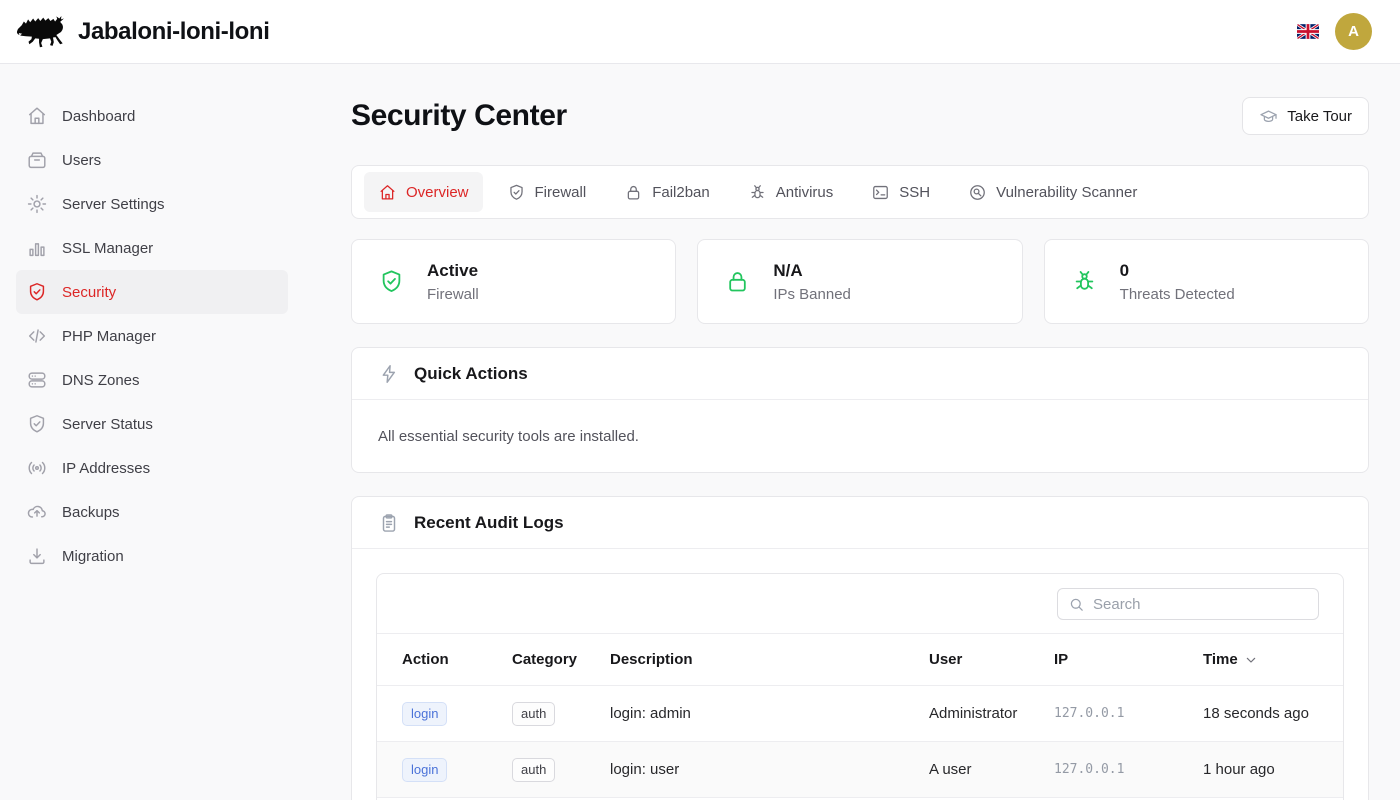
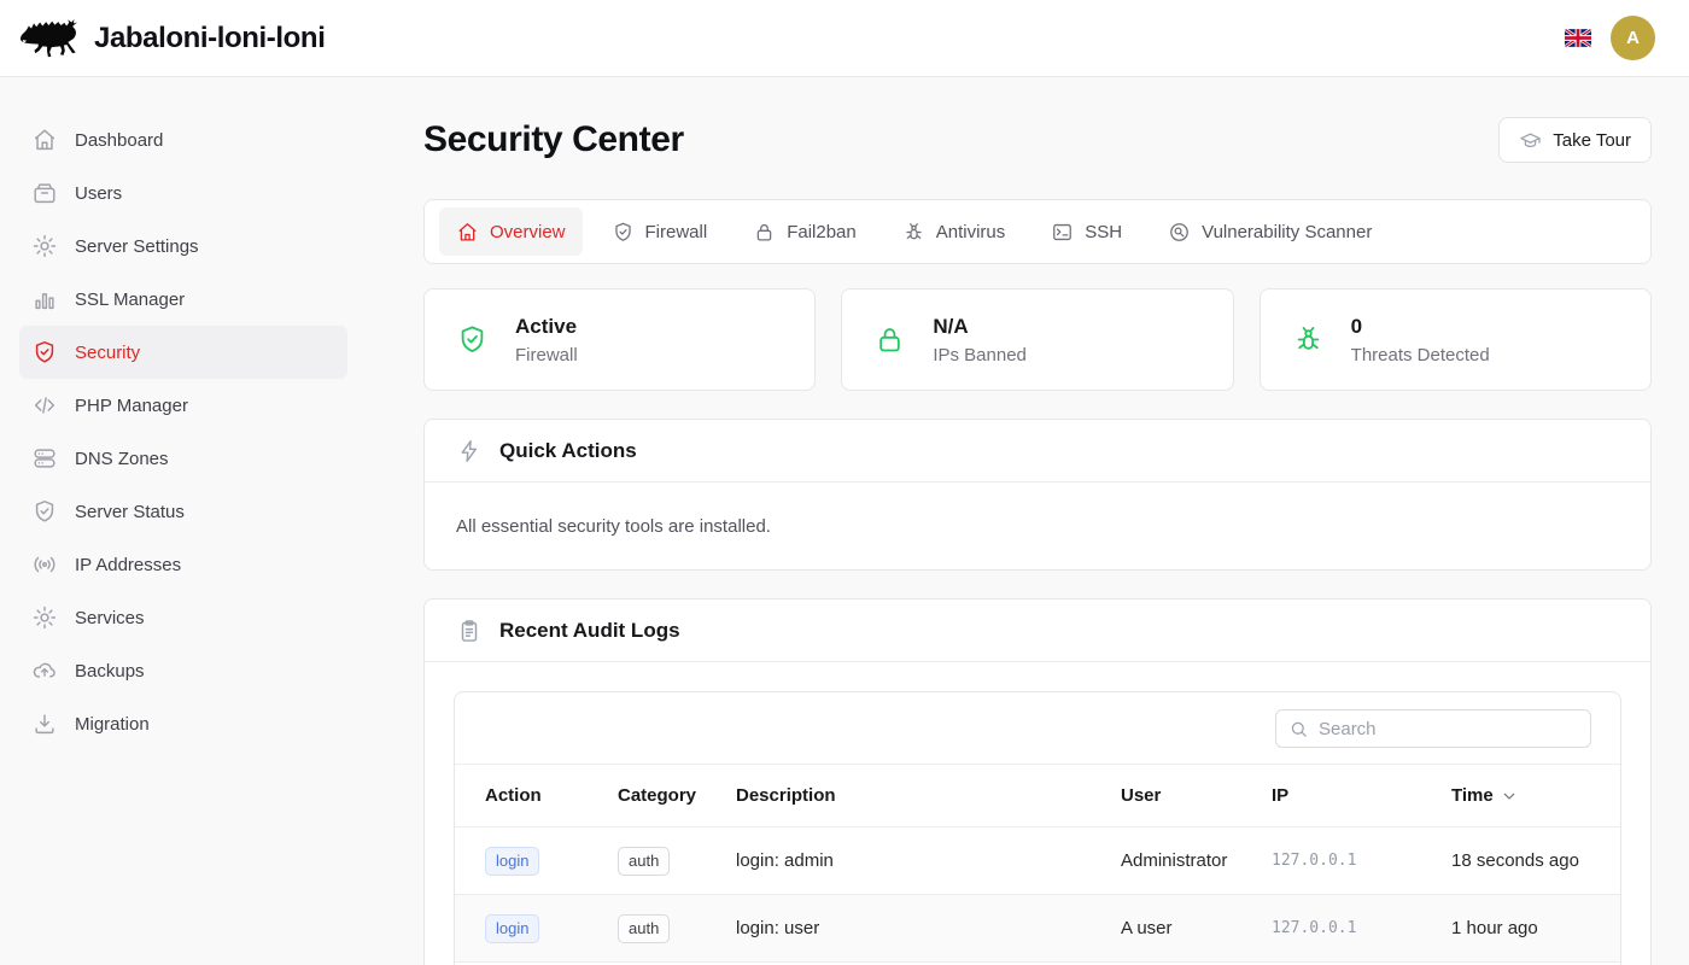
  Jabaloni-loni-loni
  A
  Dashboard
  Users
  Server Settings
  SSL Manager
  Security
  PHP Manager
  DNS Zones
  Server Status
  IP Addresses
+ Services
  Backups
  Migration
  Security Center
  Take Tour
  Overview
  Firewall
  Fail2ban
  Antivirus
  SSH
  Vulnerability Scanner
  Active
  Firewall
  N/A
  IPs Banned
  0
  Threats Detected
  Quick Actions
  All essential security tools are installed.
  Recent Audit Logs
  Search
  Action
  Category
  Description
  User
  IP
  Time
  login
  auth
  login: admin
  Administrator
  127.0.0.1
  18 seconds ago
  login
  auth
  login: user
  A user
  127.0.0.1
  1 hour ago
